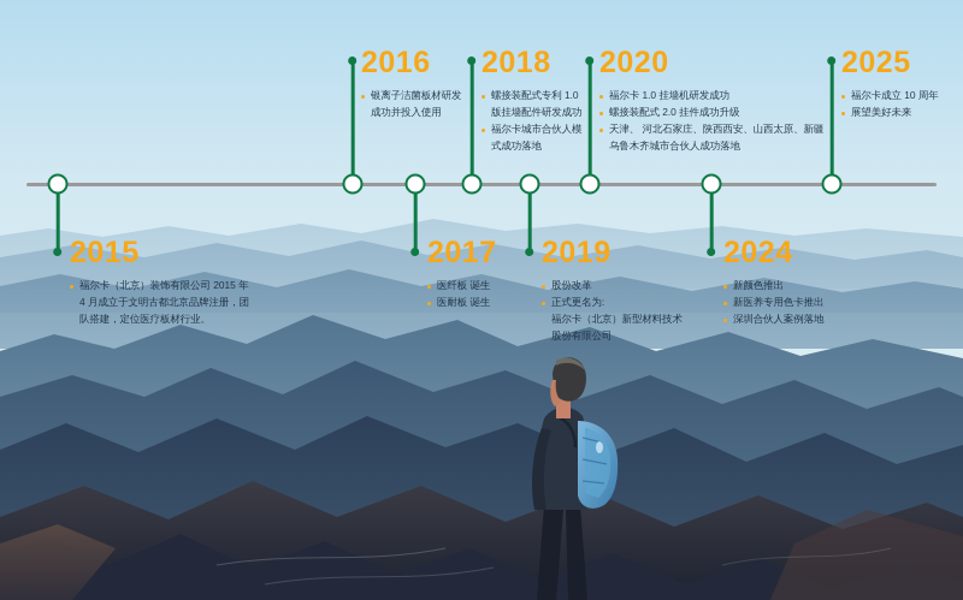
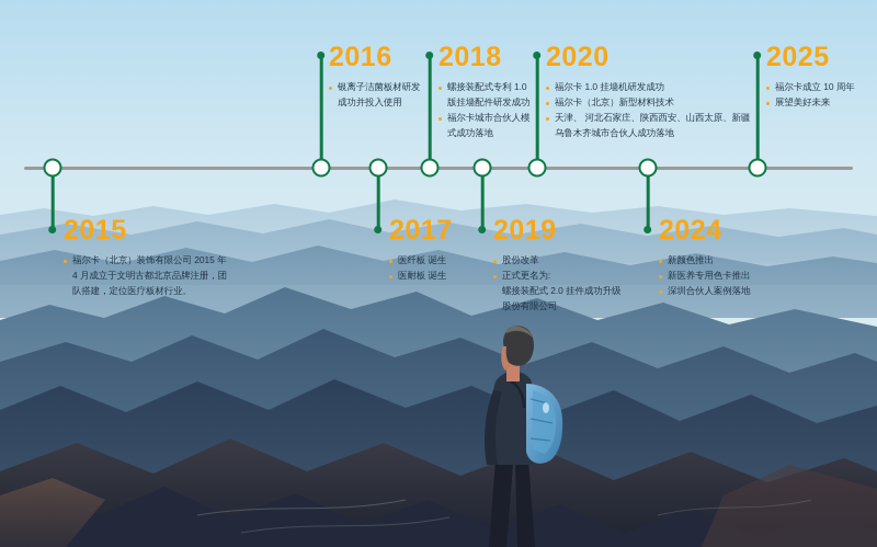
  2015
  福尔卡（北京）装饰有限公司 2015 年
  4 月成立于文明古都北京品牌注册，团
  队搭建，定位医疗板材行业。
  2016
  银离子洁菌板材研发
  成功并投入使用
  2017
  医纤板 诞生
  医耐板 诞生
  2018
  螺接装配式专利 1.0
  版挂墙配件研发成功
  福尔卡城市合伙人模
  式成功落地
  2019
  股份改革
  正式更名为:
- 福尔卡（北京）新型材料技术
+ 螺接装配式 2.0 挂件成功升级
  股份有限公司
  2020
  福尔卡 1.0 挂墙机研发成功
- 螺接装配式 2.0 挂件成功升级
+ 福尔卡（北京）新型材料技术
  天津、 河北石家庄、陕西西安、山西太原、新疆
  乌鲁木齐城市合伙人成功落地
  2024
  新颜色推出
  新医养专用色卡推出
  深圳合伙人案例落地
  2025
  福尔卡成立 10 周年
  展望美好未来
